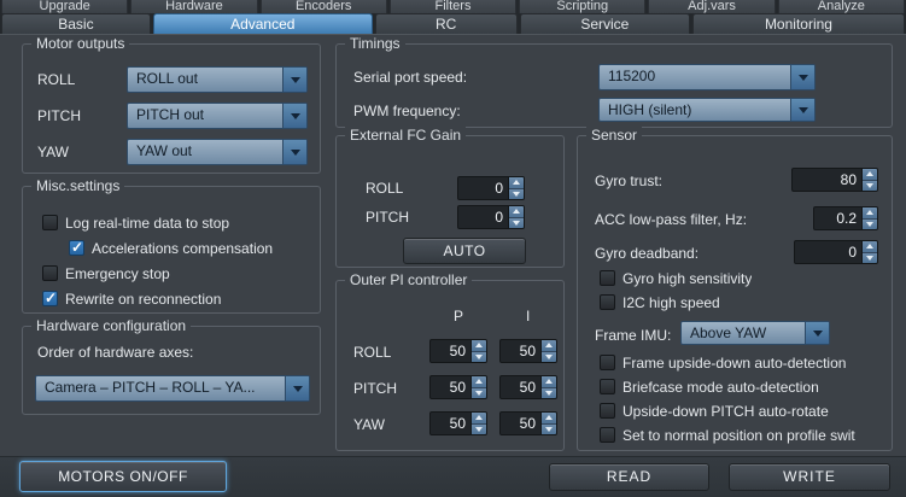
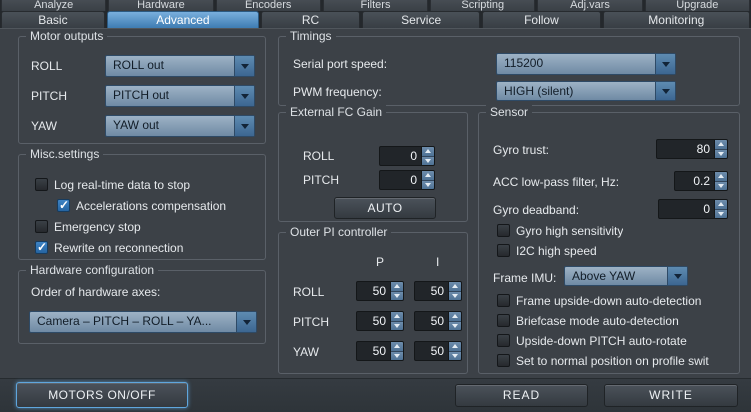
- Upgrade
+ Analyze
  Hardware
  Encoders
  Filters
  Scripting
  Adj.vars
- Analyze
+ Upgrade
  Basic
  Advanced
  RC
  Service
+ Follow
  Monitoring
  Motor outputs
  ROLL
  ROLL out
  PITCH
  PITCH out
  YAW
  YAW out
  Misc.settings
  Log real-time data to stop
  Accelerations compensation
  Emergency stop
  Rewrite on reconnection
  Hardware configuration
  Order of hardware axes:
  Camera – PITCH – ROLL – YA...
  Timings
  Serial port speed:
  115200
  PWM frequency:
  HIGH (silent)
  External FC Gain
  ROLL
  0
  PITCH
  0
  AUTO
  Outer PI controller
  P
  I
  ROLL
  50
  50
  PITCH
  50
  50
  YAW
  50
  50
  Sensor
  Gyro trust:
  80
  ACC low-pass filter, Hz:
  0.2
  Gyro deadband:
  0
  Gyro high sensitivity
  I2C high speed
  Frame IMU:
  Above YAW
  Frame upside-down auto-detection
  Briefcase mode auto-detection
  Upside-down PITCH auto-rotate
  Set to normal position on profile swit
  MOTORS ON/OFF
  READ
  WRITE
